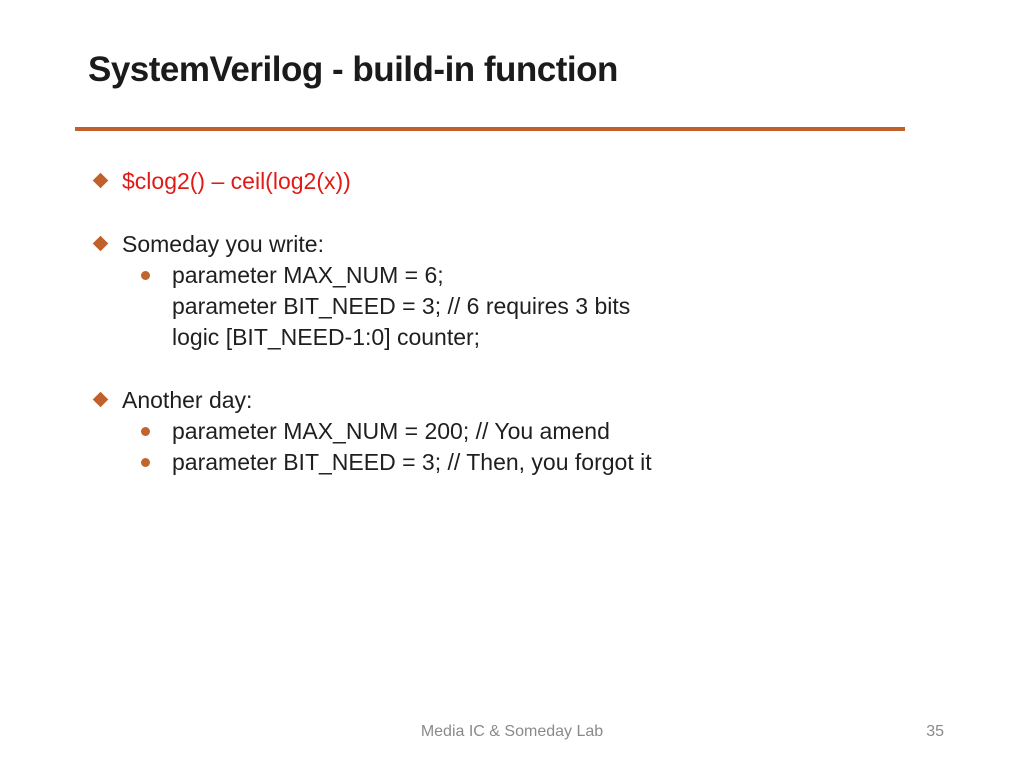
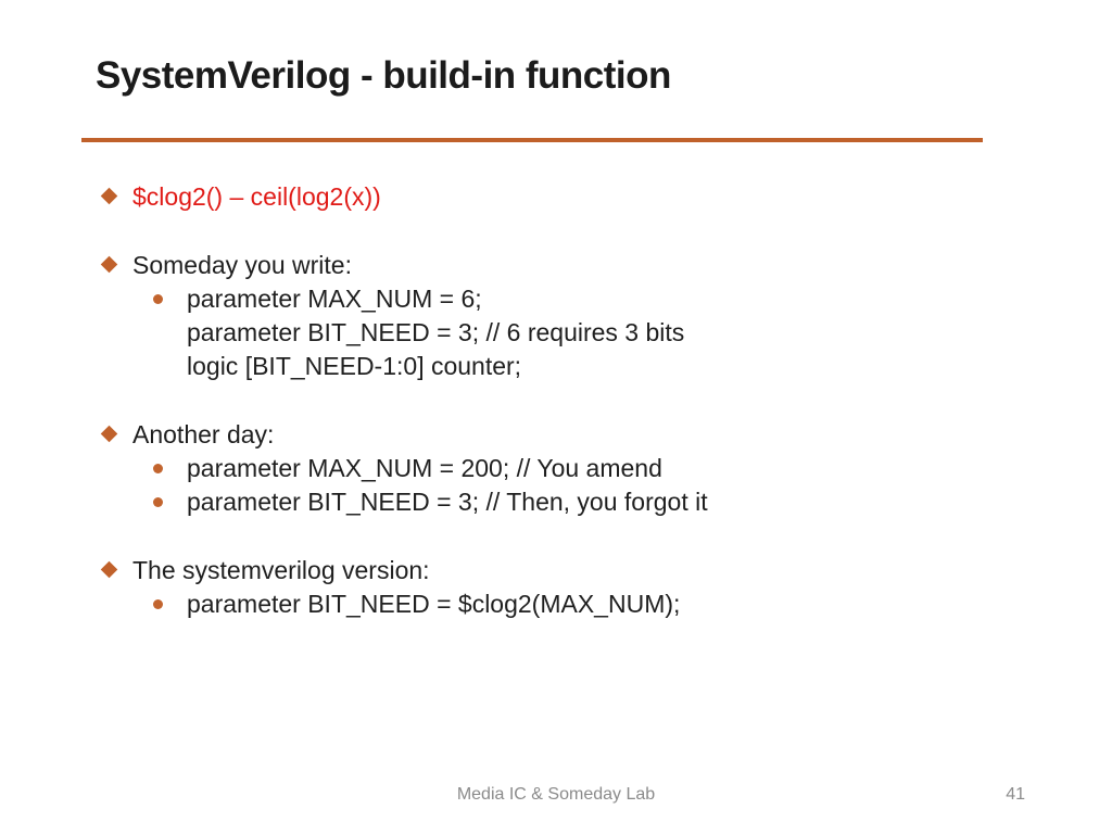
  SystemVerilog - build-in function
  $clog2() – ceil(log2(x))
  Someday you write:
  parameter MAX_NUM = 6;
  parameter BIT_NEED = 3; // 6 requires 3 bits
  logic [BIT_NEED-1:0] counter;
  Another day:
  parameter MAX_NUM = 200; // You amend
  parameter BIT_NEED = 3; // Then, you forgot it
+ The systemverilog version:
+ parameter BIT_NEED = $clog2(MAX_NUM);
  Media IC & Someday Lab
- 35
+ 41
